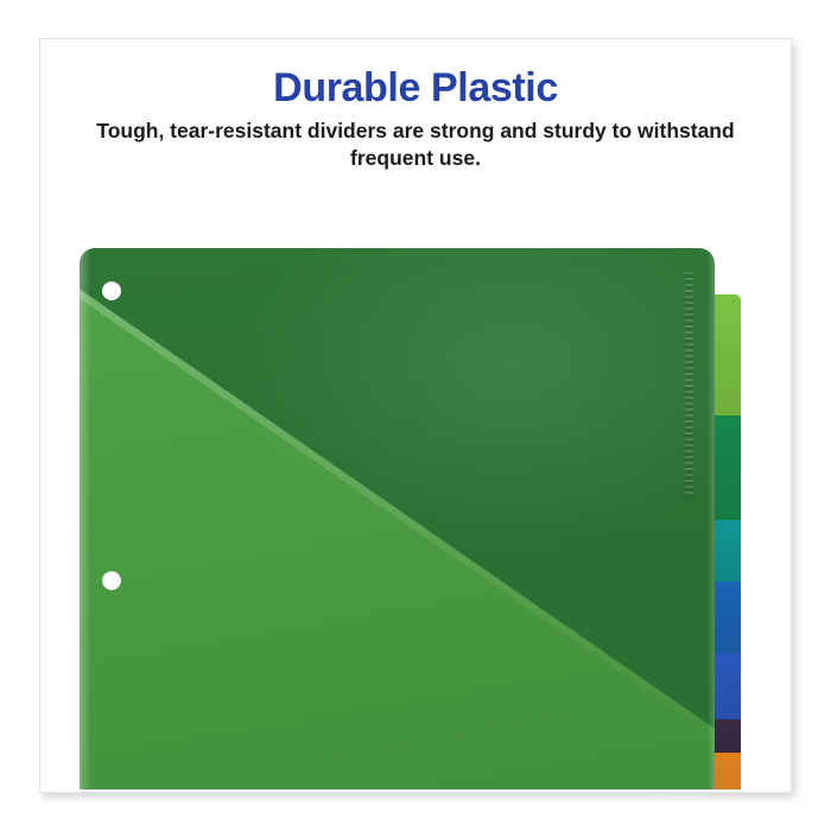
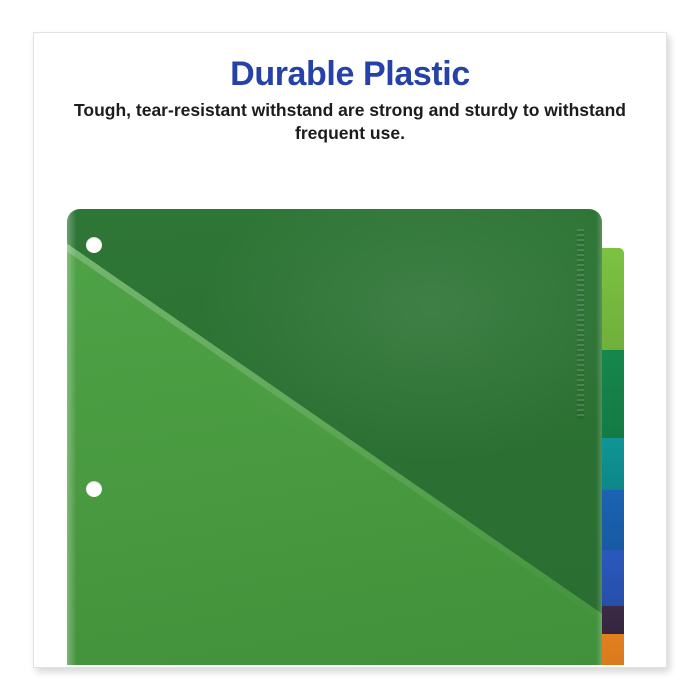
  Durable Plastic
- Tough, tear-resistant dividers are strong and sturdy to withstand frequent use.
+ Tough, tear-resistant withstand are strong and sturdy to withstand frequent use.
